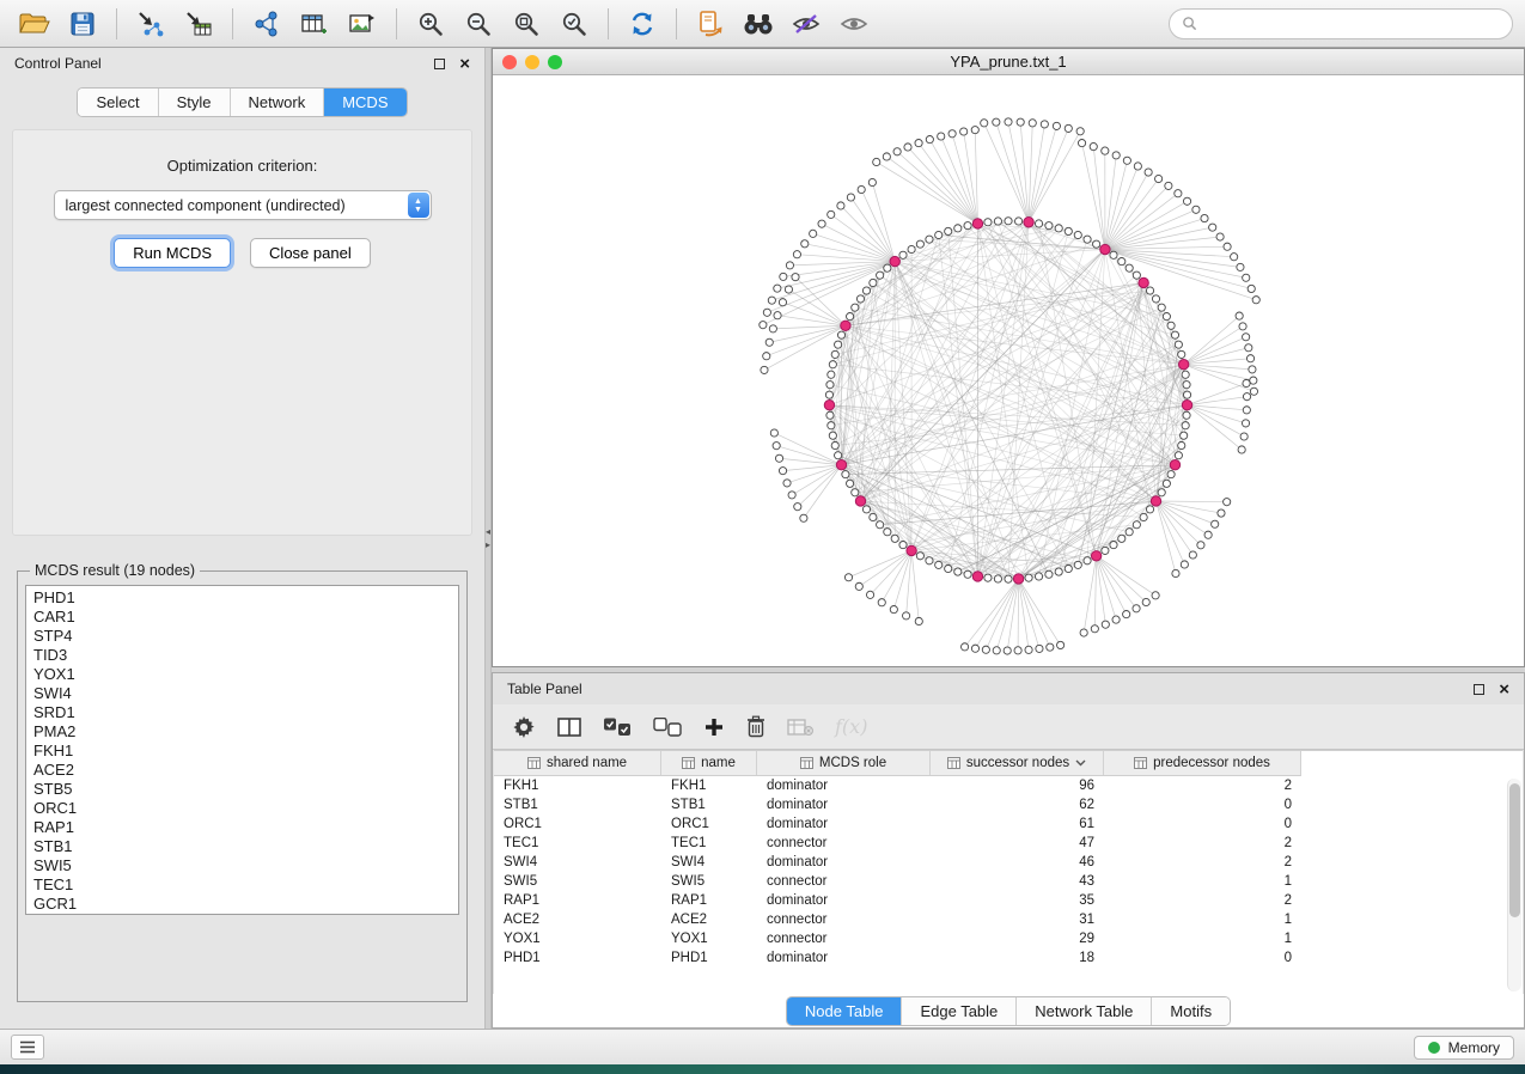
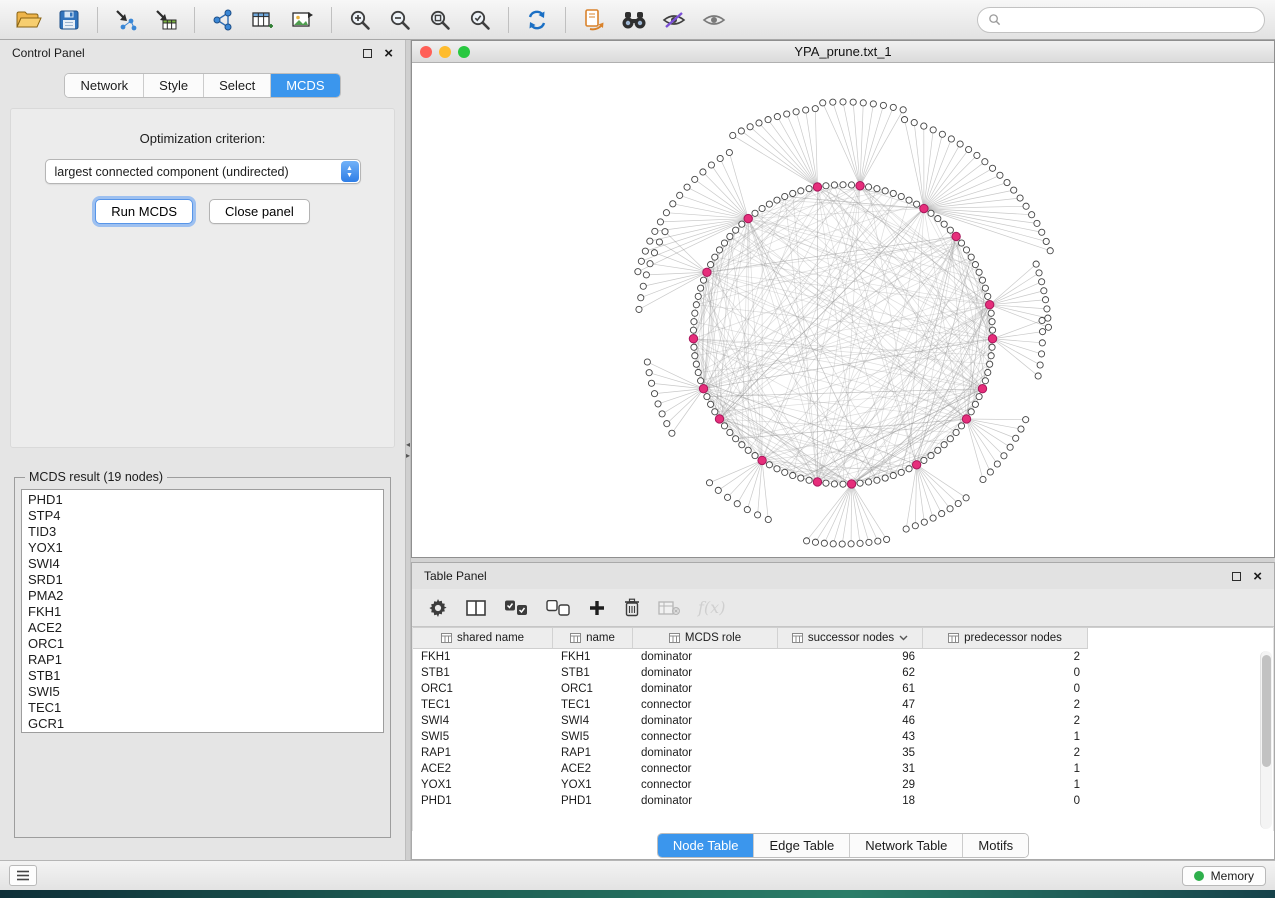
  Control Panel
  ×
- Select
+ Network
  Style
- Network
+ Select
  MCDS
  Optimization criterion:
  largest connected component (undirected)
  Run MCDS
  Close panel
  MCDS result (19 nodes)
  PHD1
- CAR1
  STP4
  TID3
  YOX1
  SWI4
  SRD1
  PMA2
  FKH1
  ACE2
- STB5
  ORC1
  RAP1
  STB1
  SWI5
  TEC1
  GCR1
  ◂
  ▸
  YPA_prune.txt_1
  Table Panel
  ×
  f(x)
  shared name
  name
  MCDS role
  successor nodes
  predecessor nodes
  FKH1
  FKH1
  dominator
  96
  2
  STB1
  STB1
  dominator
  62
  0
  ORC1
  ORC1
  dominator
  61
  0
  TEC1
  TEC1
  connector
  47
  2
  SWI4
  SWI4
  dominator
  46
  2
  SWI5
  SWI5
  connector
  43
  1
  RAP1
  RAP1
  dominator
  35
  2
  ACE2
  ACE2
  connector
  31
  1
  YOX1
  YOX1
  connector
  29
  1
  PHD1
  PHD1
  dominator
  18
  0
  Node Table
  Edge Table
  Network Table
  Motifs
  Memory
